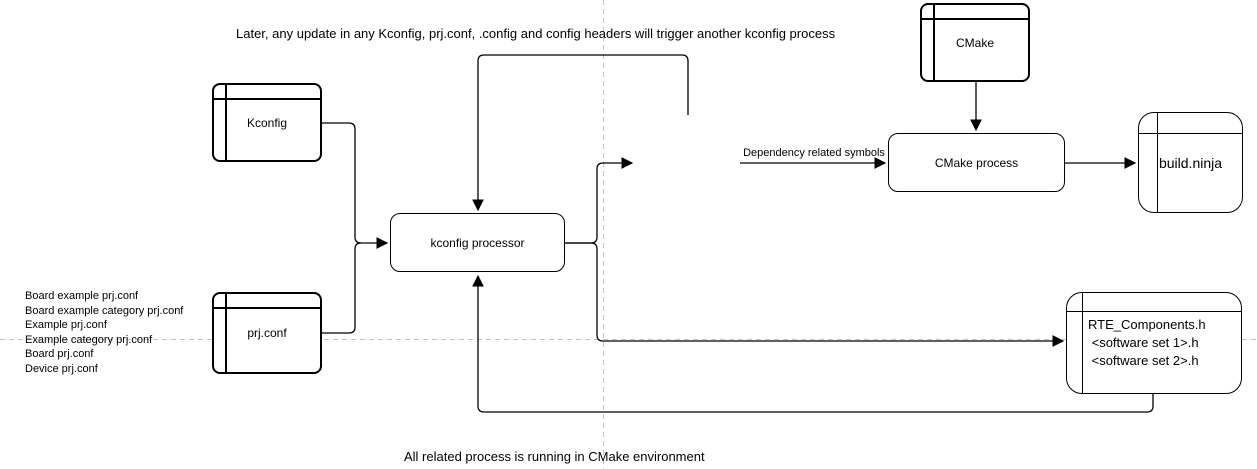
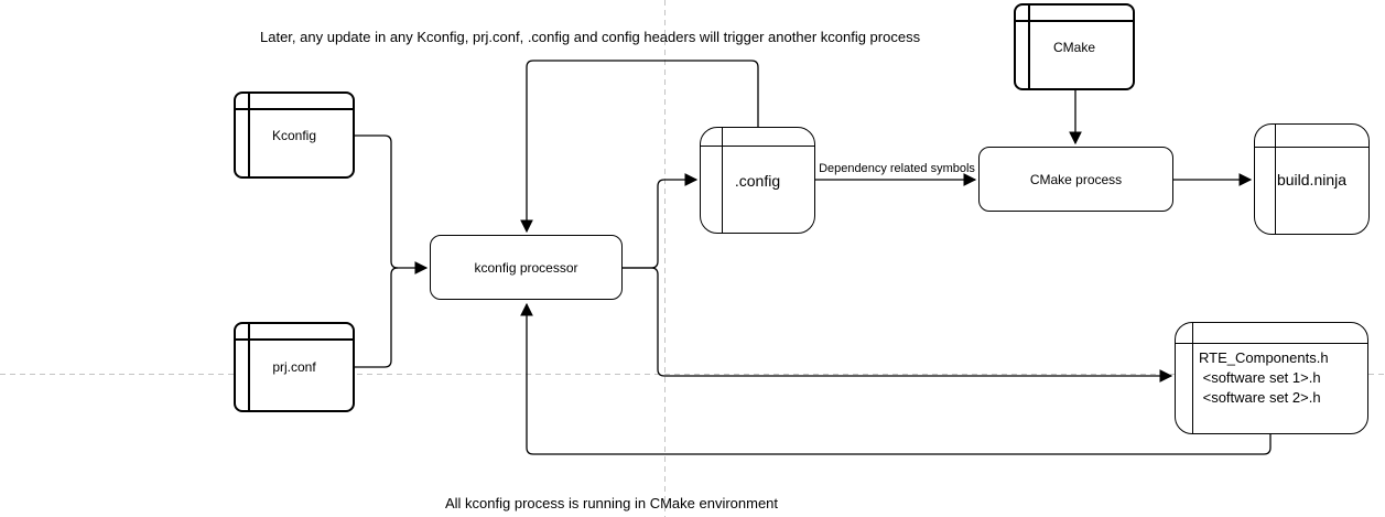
  Later, any update in any Kconfig, prj.conf, .config and config headers will trigger another kconfig process
- All related process is running in CMake environment
+ All kconfig process is running in CMake environment
- Board example prj.conf
- Board example category prj.conf
- Example prj.conf
- Example category prj.conf
- Board prj.conf
- Device prj.conf
  Dependency related symbols
  Kconfig
  prj.conf
  CMake
  kconfig processor
  CMake process
+ .config
  build.ninja
  RTE_Components.h
  <software set 1>.h
  <software set 2>.h
